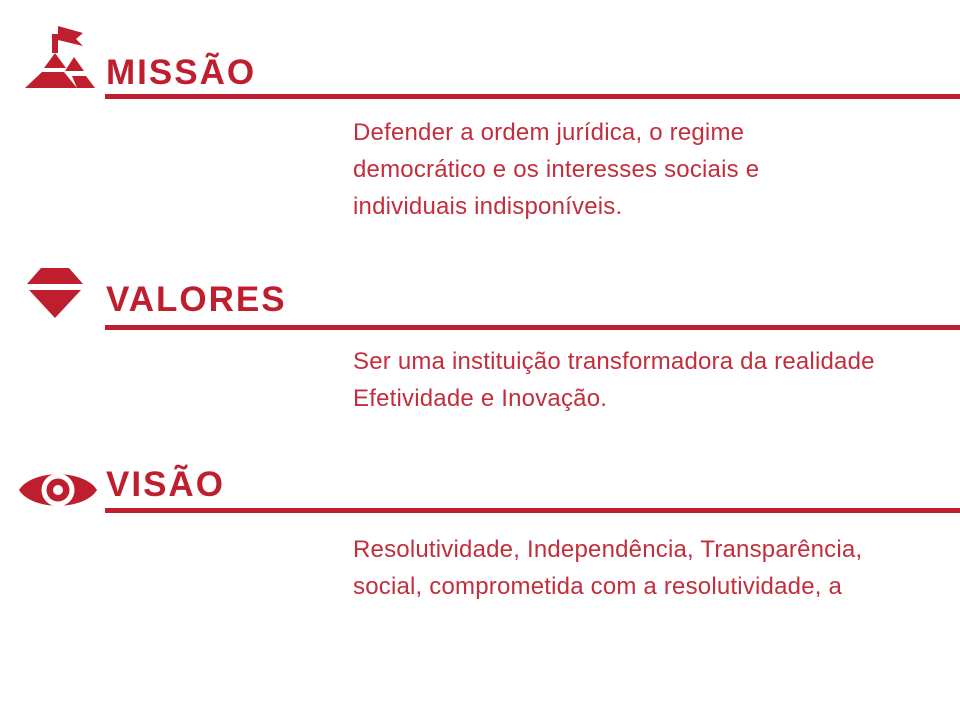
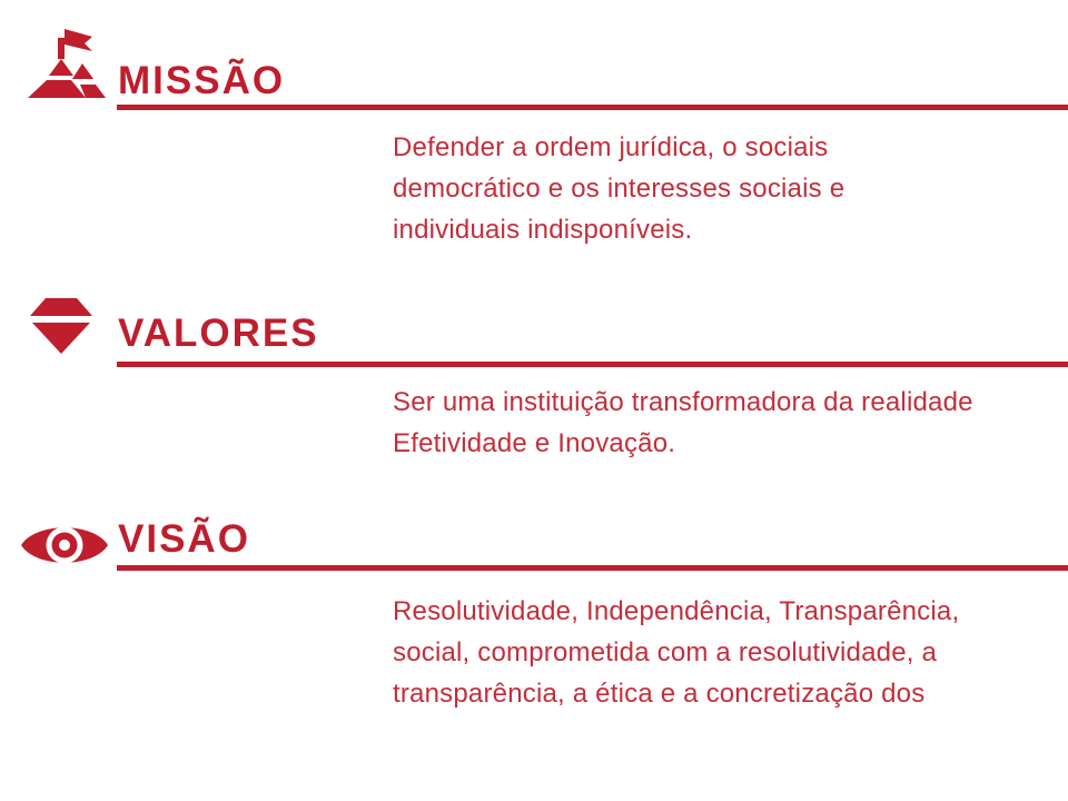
  MISSÃO
- Defender a ordem jurídica, o regime
+ Defender a ordem jurídica, o sociais
  democrático e os interesses sociais e
  individuais indisponíveis.
  VALORES
  Ser uma instituição transformadora da realidade
  Efetividade e Inovação.
  VISÃO
  Resolutividade, Independência, Transparência,
  social, comprometida com a resolutividade, a
+ transparência, a ética e a concretização dos
